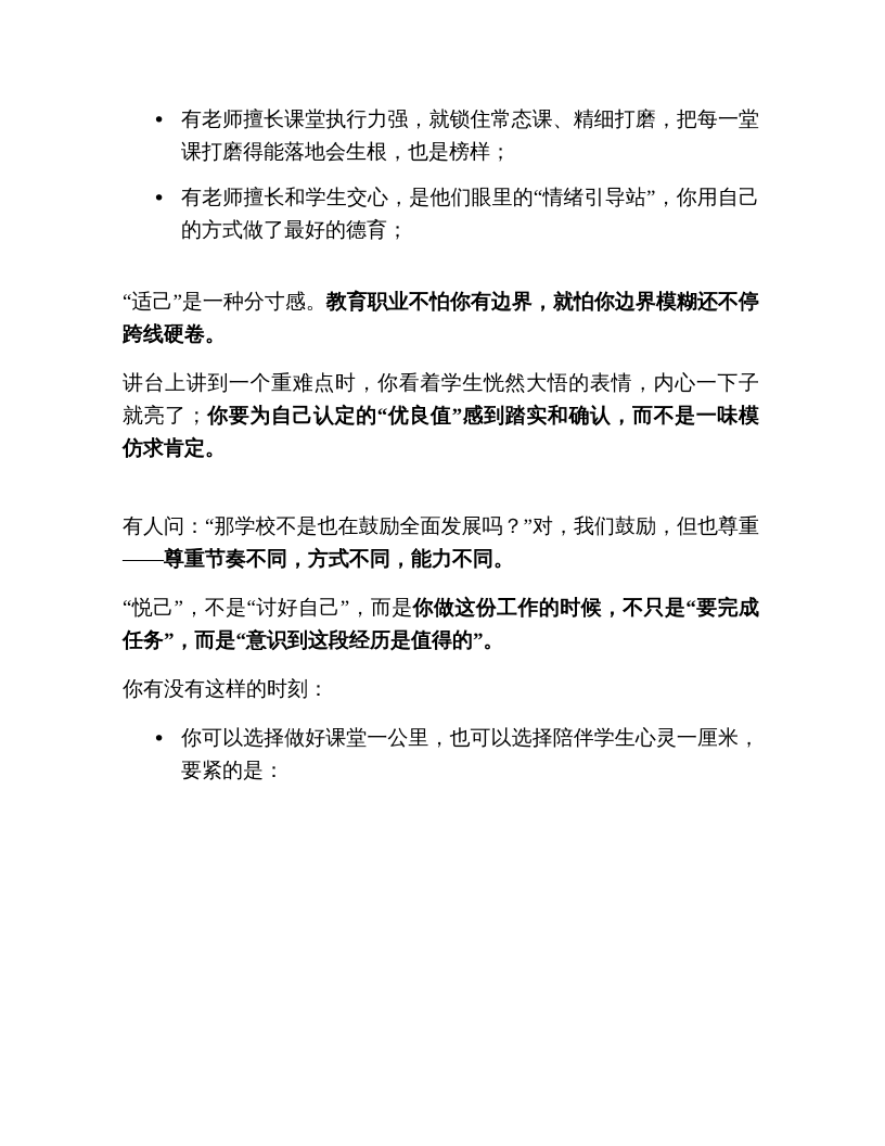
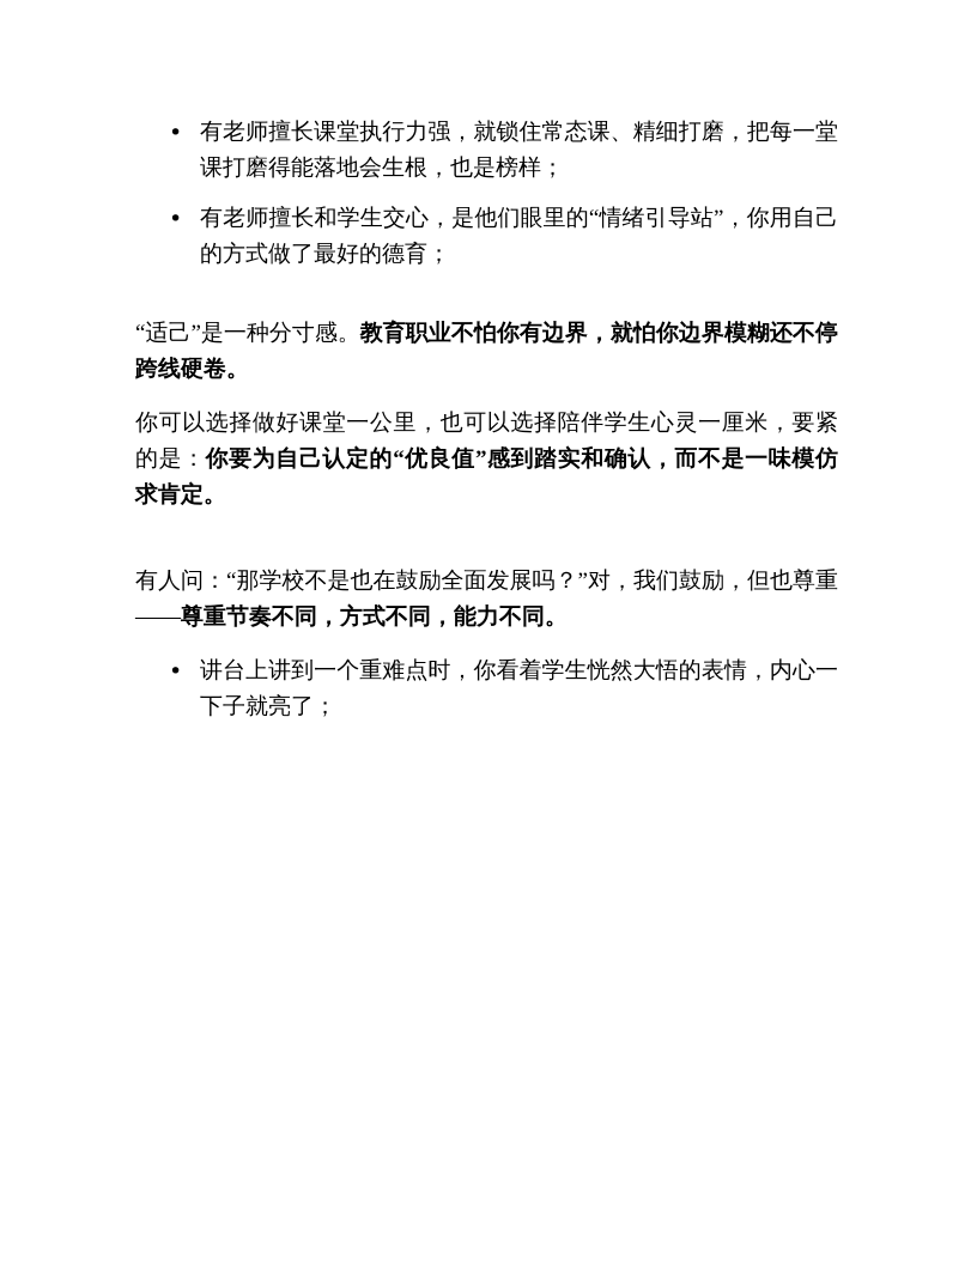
  •
  有老师擅长课堂执行力强，就锁住常态课、精细打磨，把每一堂课打磨得能落地会生根，也是榜样；
  •
  有老师擅长和学生交心，是他们眼里的“情绪引导站”，你用自己的方式做了最好的德育；
  “适己”是一种分寸感。教育职业不怕你有边界，就怕你边界模糊还不停跨线硬卷。
- 讲台上讲到一个重难点时，你看着学生恍然大悟的表情，内心一下子就亮了；你要为自己认定的“优良值”感到踏实和确认，而不是一味模仿求肯定。
+ 你可以选择做好课堂一公里，也可以选择陪伴学生心灵一厘米，要紧的是：你要为自己认定的“优良值”感到踏实和确认，而不是一味模仿求肯定。
  有人问：“那学校不是也在鼓励全面发展吗？”对，我们鼓励，但也尊重——尊重节奏不同，方式不同，能力不同。
- “悦己”，不是“讨好自己”，而是你做这份工作的时候，不只是“要完成任务”，而是“意识到这段经历是值得的”。
- 你有没有这样的时刻：
  •
- 你可以选择做好课堂一公里，也可以选择陪伴学生心灵一厘米，要紧的是：
+ 讲台上讲到一个重难点时，你看着学生恍然大悟的表情，内心一下子就亮了；
